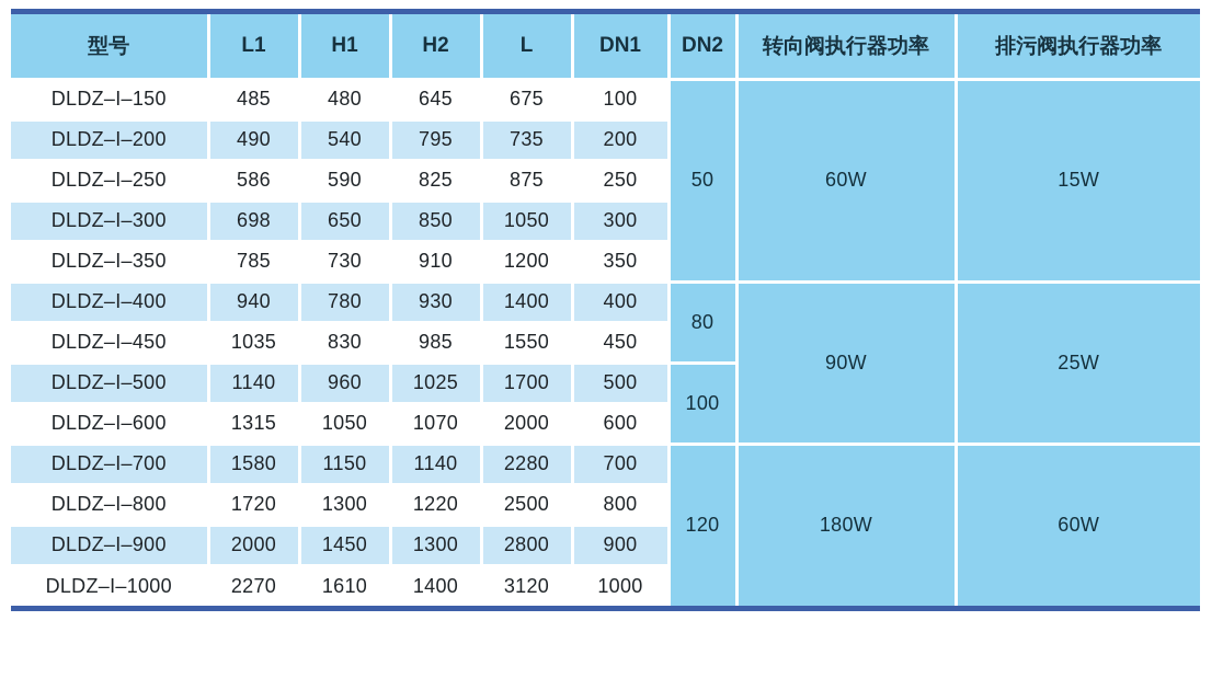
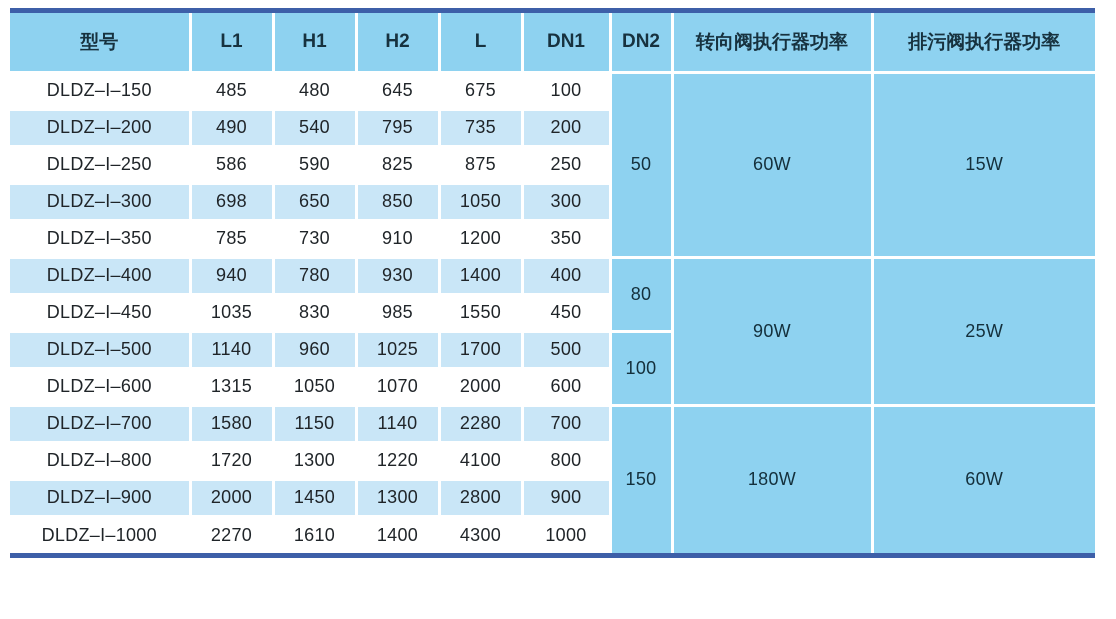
  型号	L1	H1	H2	L	DN1	DN2	转向阀执行器功率	排污阀执行器功率
  DLDZ–I–150	485	480	645	675	100	50	60W	15W
  DLDZ–I–200	490	540	795	735	200
  DLDZ–I–250	586	590	825	875	250
  DLDZ–I–300	698	650	850	1050	300
  DLDZ–I–350	785	730	910	1200	350
  DLDZ–I–400	940	780	930	1400	400	80	90W	25W
  DLDZ–I–450	1035	830	985	1550	450
  DLDZ–I–500	1140	960	1025	1700	500	100
  DLDZ–I–600	1315	1050	1070	2000	600
- DLDZ–I–700	1580	1150	1140	2280	700	120	180W	60W
+ DLDZ–I–700	1580	1150	1140	2280	700	150	180W	60W
- DLDZ–I–800	1720	1300	1220	2500	800
+ DLDZ–I–800	1720	1300	1220	4100	800
  DLDZ–I–900	2000	1450	1300	2800	900
- DLDZ–I–1000	2270	1610	1400	3120	1000
+ DLDZ–I–1000	2270	1610	1400	4300	1000
